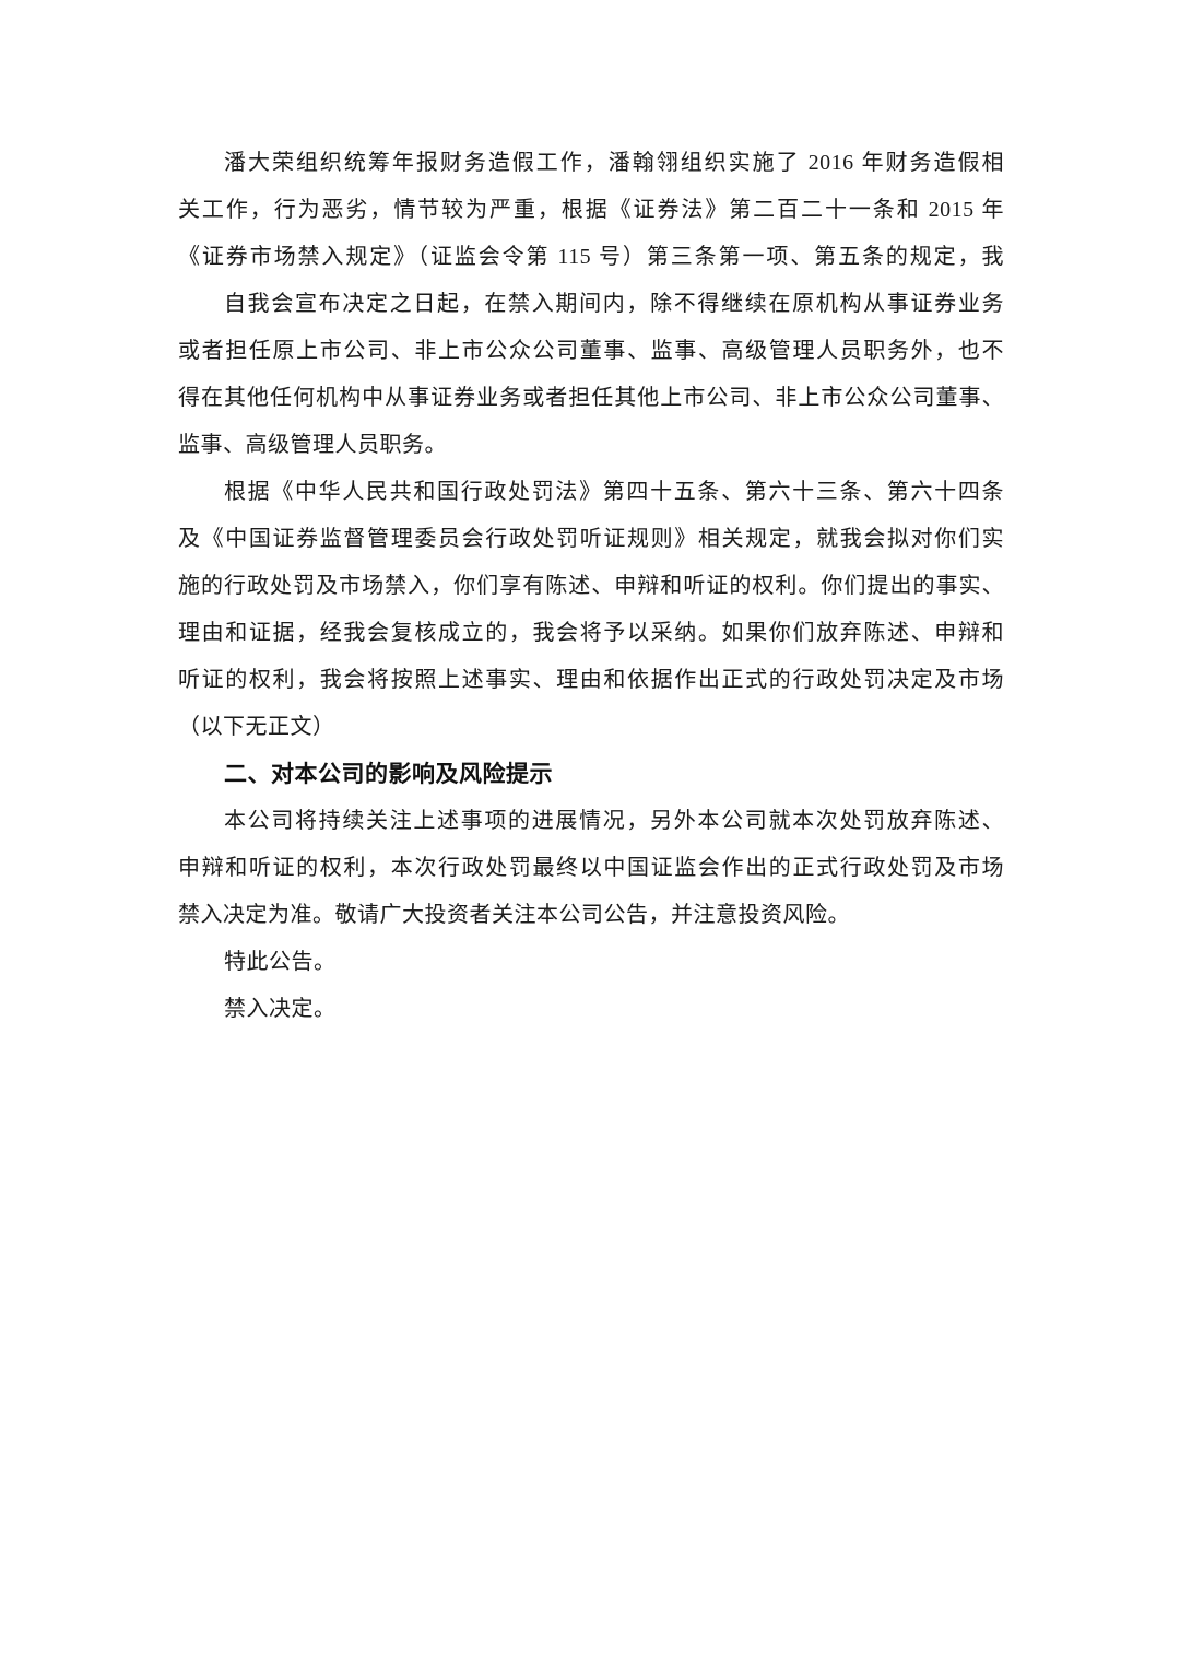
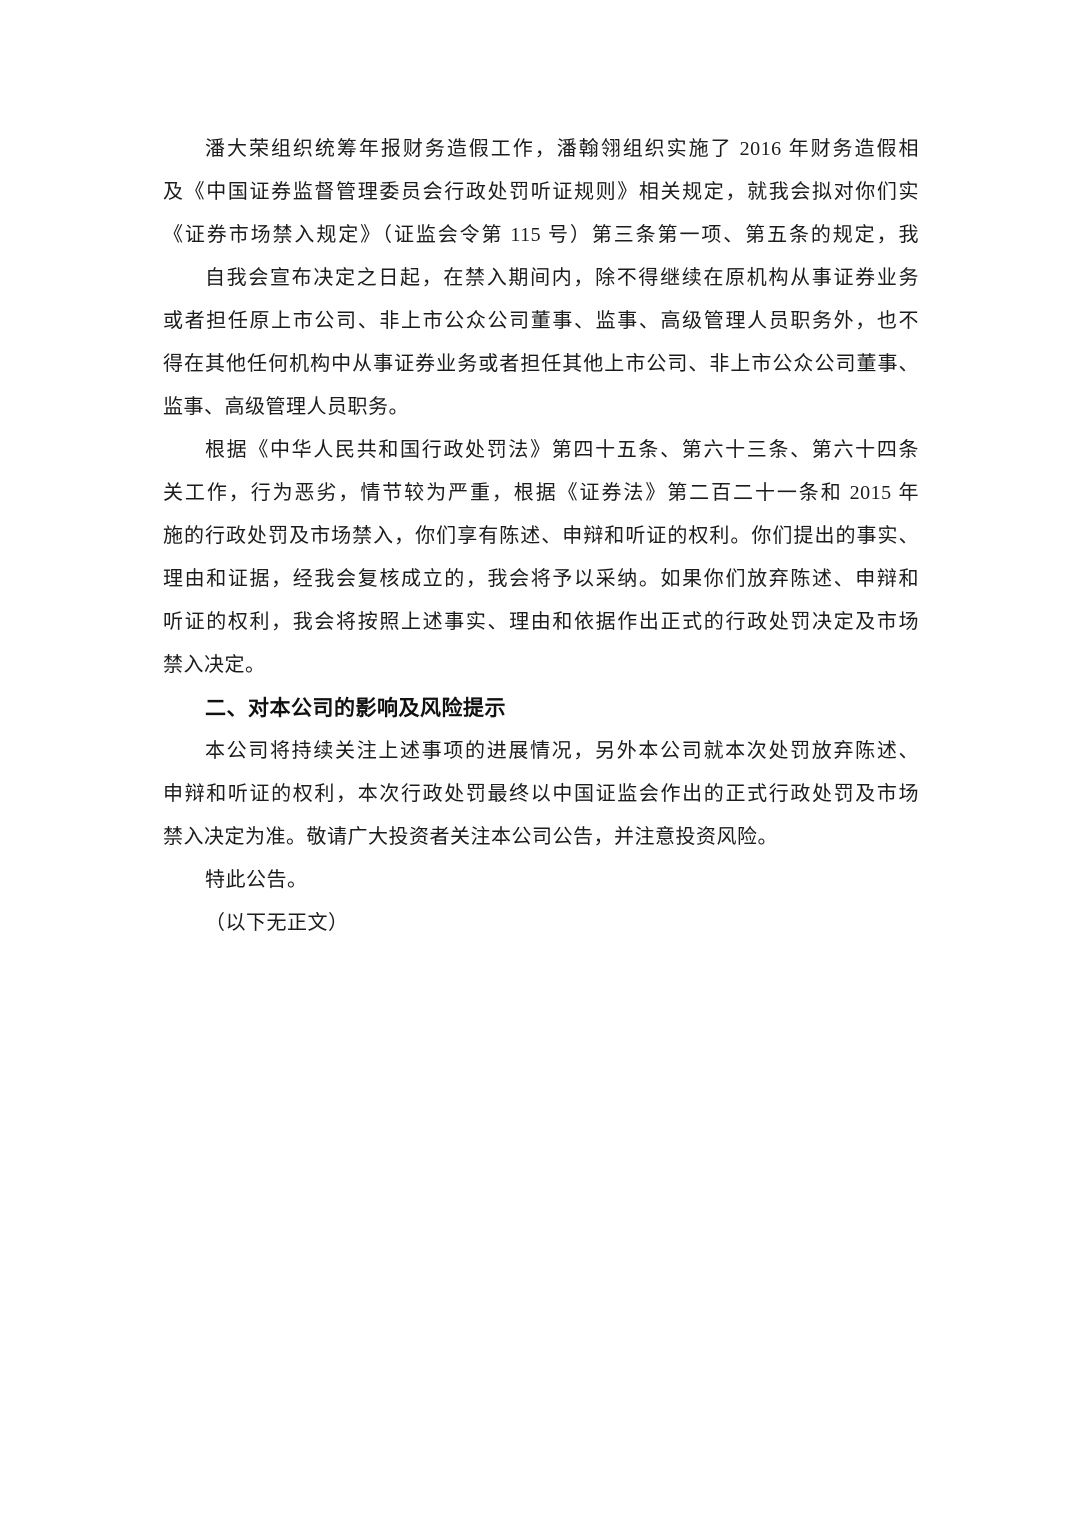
  潘大荣组织统筹年报财务造假工作，潘翰翎组织实施了 2016 年财务造假相
- 关工作，行为恶劣，情节较为严重，根据《证券法》第二百二十一条和 2015 年
+ 及《中国证券监督管理委员会行政处罚听证规则》相关规定，就我会拟对你们实
  《证券市场禁入规定》（证监会令第 115 号）第三条第一项、第五条的规定，我
  自我会宣布决定之日起，在禁入期间内，除不得继续在原机构从事证券业务
  或者担任原上市公司、非上市公众公司董事、监事、高级管理人员职务外，也不
  得在其他任何机构中从事证券业务或者担任其他上市公司、非上市公众公司董事、
  监事、高级管理人员职务。
  根据《中华人民共和国行政处罚法》第四十五条、第六十三条、第六十四条
- 及《中国证券监督管理委员会行政处罚听证规则》相关规定，就我会拟对你们实
+ 关工作，行为恶劣，情节较为严重，根据《证券法》第二百二十一条和 2015 年
  施的行政处罚及市场禁入，你们享有陈述、申辩和听证的权利。你们提出的事实、
  理由和证据，经我会复核成立的，我会将予以采纳。如果你们放弃陈述、申辩和
  听证的权利，我会将按照上述事实、理由和依据作出正式的行政处罚决定及市场
- （以下无正文）
+ 禁入决定。
  二、对本公司的影响及风险提示
  本公司将持续关注上述事项的进展情况，另外本公司就本次处罚放弃陈述、
  申辩和听证的权利，本次行政处罚最终以中国证监会作出的正式行政处罚及市场
  禁入决定为准。敬请广大投资者关注本公司公告，并注意投资风险。
  特此公告。
- 禁入决定。
+ （以下无正文）
